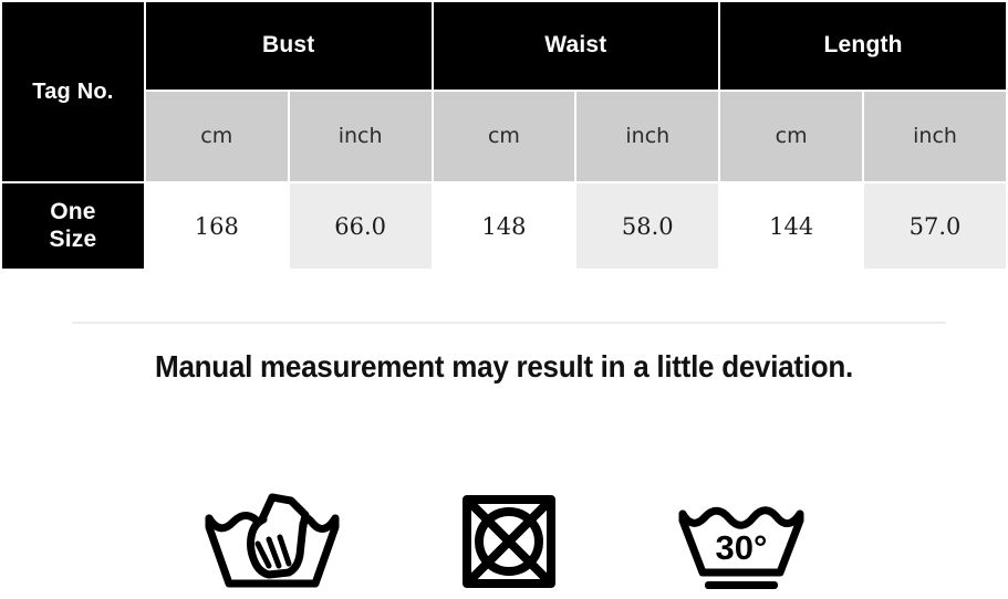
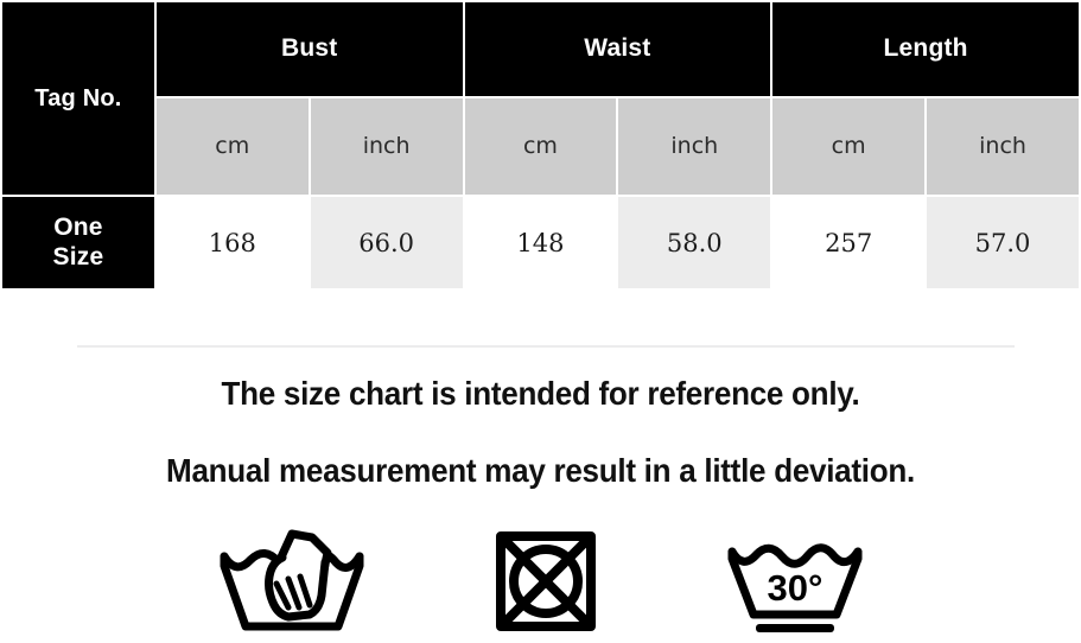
  Tag No.	Bust	Waist	Length
  cm	inch	cm	inch	cm	inch
- One Size	168	66.0	148	58.0	144	57.0
+ One Size	168	66.0	148	58.0	257	57.0
+ The size chart is intended for reference only.
  Manual measurement may result in a little deviation.
  30°
